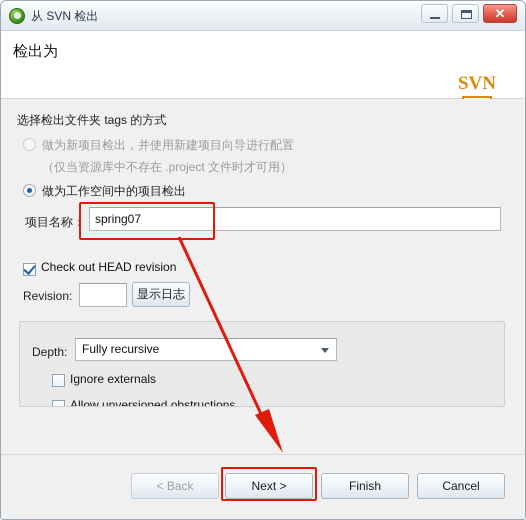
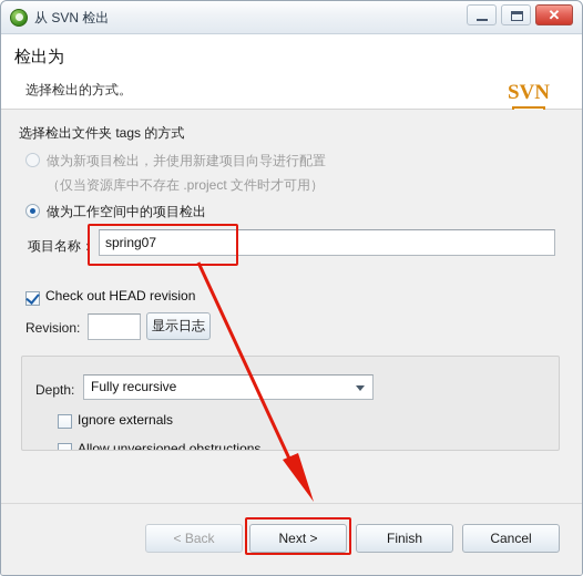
  从 SVN 检出
  ✕
  检出为
+ 选择检出的方式。
  SVN
  选择检出文件夹 tags 的方式
  做为新项目检出，并使用新建项目向导进行配置
  （仅当资源库中不存在 .project 文件时才可用）
  做为工作空间中的项目检出
  项目名称：
  spring07
  Check out HEAD revision
  Revision:
  显示日志
  Depth:
  Fully recursive
  Ignore externals
  Allow unversioned obstructions
  < Back
  Next >
  Finish
  Cancel
